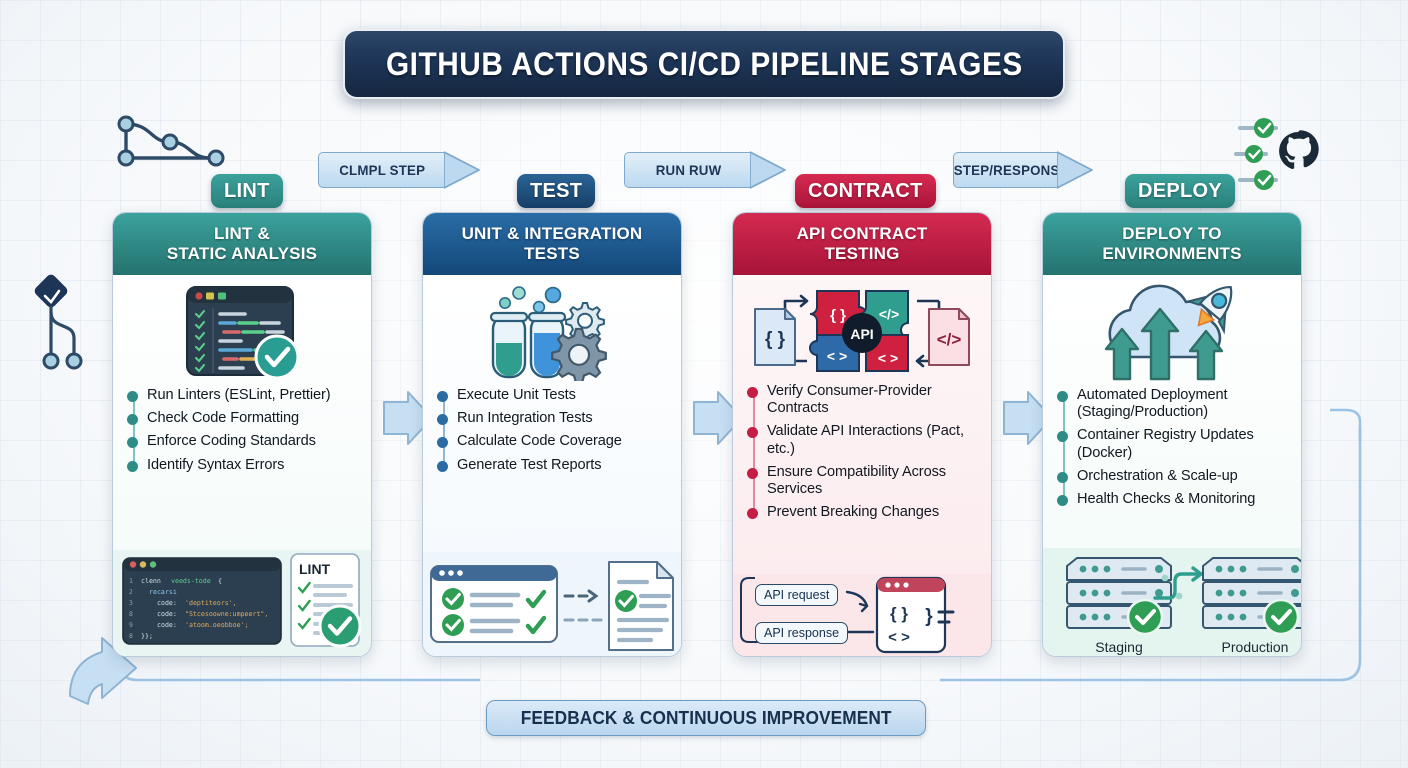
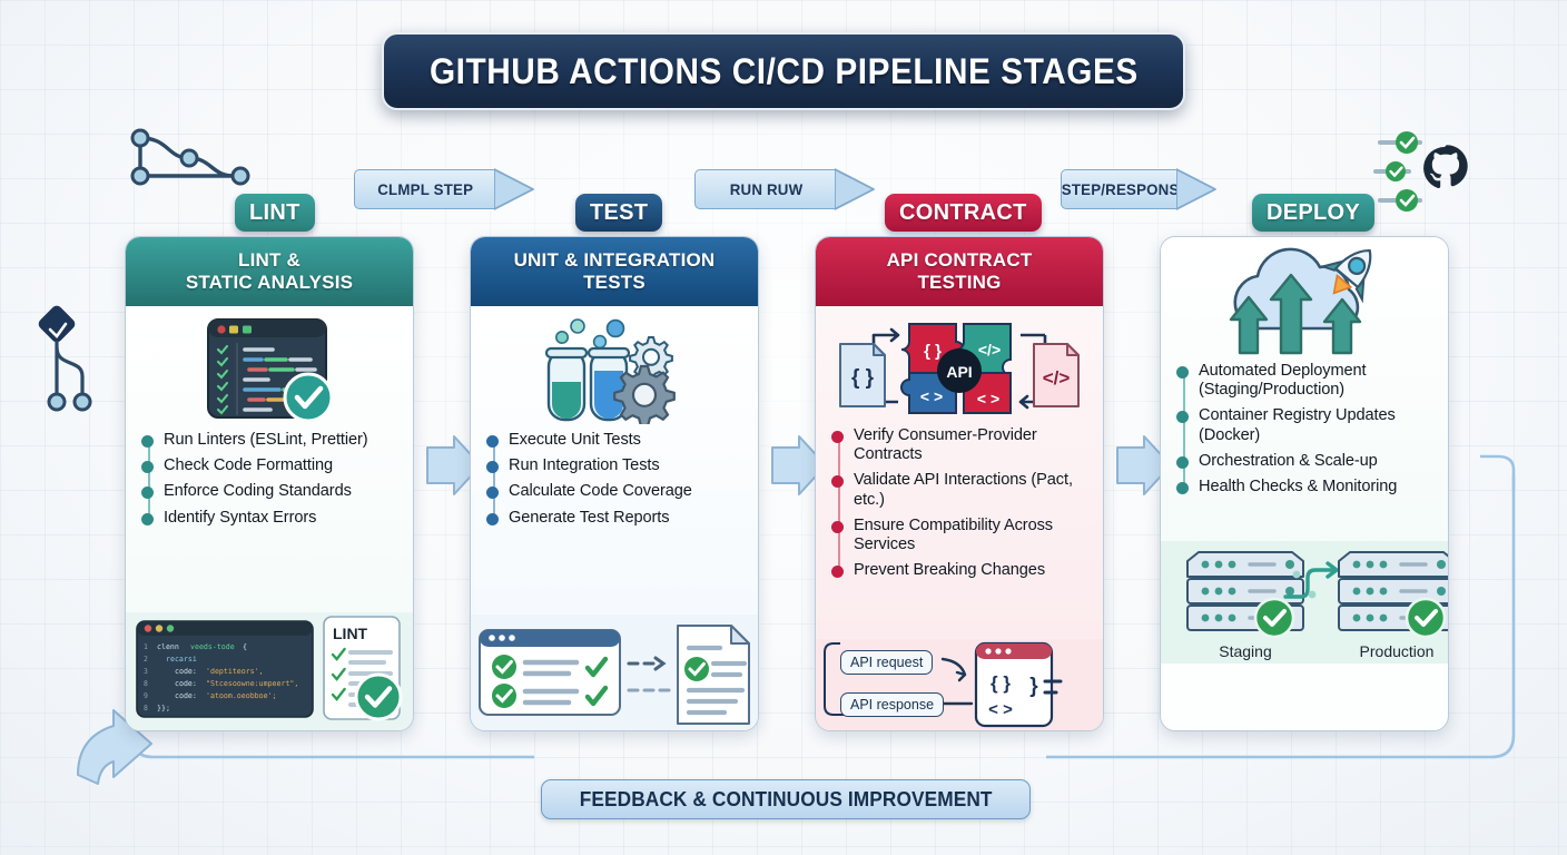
  GITHUB ACTIONS CI/CD PIPELINE STAGES
  LINT
  TEST
  CONTRACT
  DEPLOY
  CLMPL STEP
  RUN RUW
  STEP/RESPONS
  LINT &
  STATIC ANALYSIS
  Run Linters (ESLint, Prettier)
  Check Code Formatting
  Enforce Coding Standards
  Identify Syntax Errors
  1
  2
  3
  8
  9
  8
  clenn
  veeds-tode
  {
  recarsi
  code:
  'deptiteors',
  code:
  "Stcesoowne:umpeert",
  code:
  'atoom.oeobboe';
  }};
  LINT
  UNIT & INTEGRATION
  TESTS
  Execute Unit Tests
  Run Integration Tests
  Calculate Code Coverage
  Generate Test Reports
  API CONTRACT
  TESTING
  { }
  </>
  { }
  </>
  < >
  < >
  API
  Verify Consumer-Provider Contracts
  Validate API Interactions (Pact, etc.)
  Ensure Compatibility Across Services
  Prevent Breaking Changes
  { }
  < >
  }
  API request
  API response
- DEPLOY TO
- ENVIRONMENTS
  Automated Deployment (Staging/Production)
  Container Registry Updates (Docker)
  Orchestration & Scale-up
  Health Checks & Monitoring
  Staging
  Production
  FEEDBACK & CONTINUOUS IMPROVEMENT
